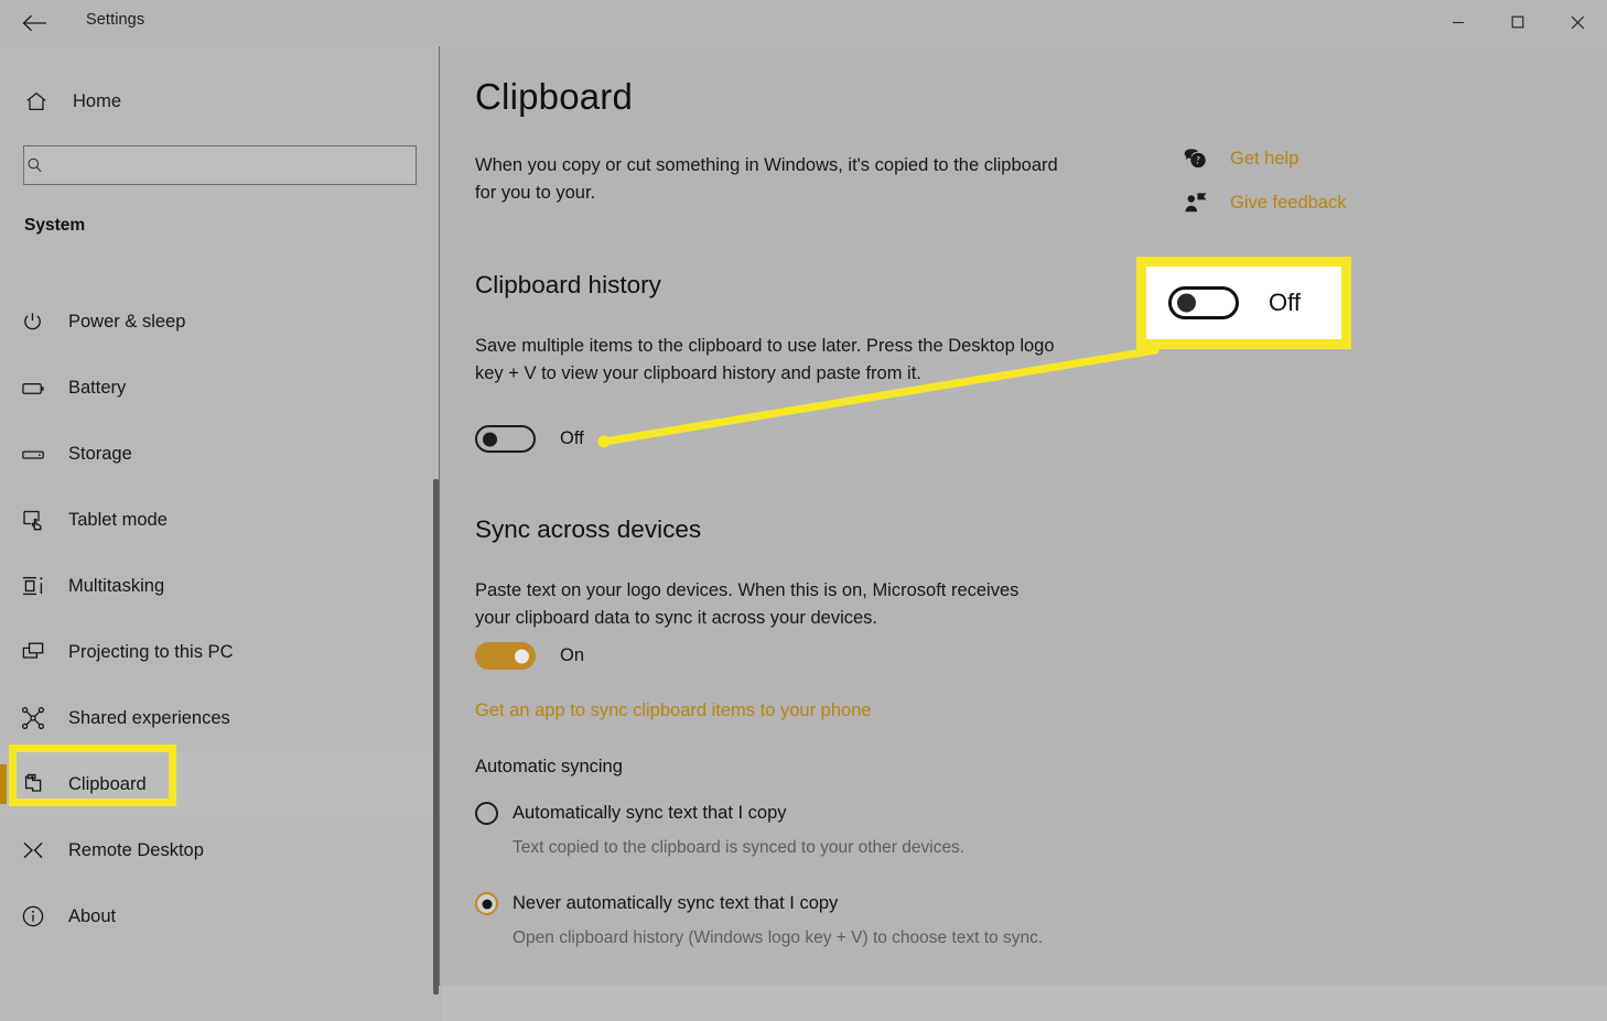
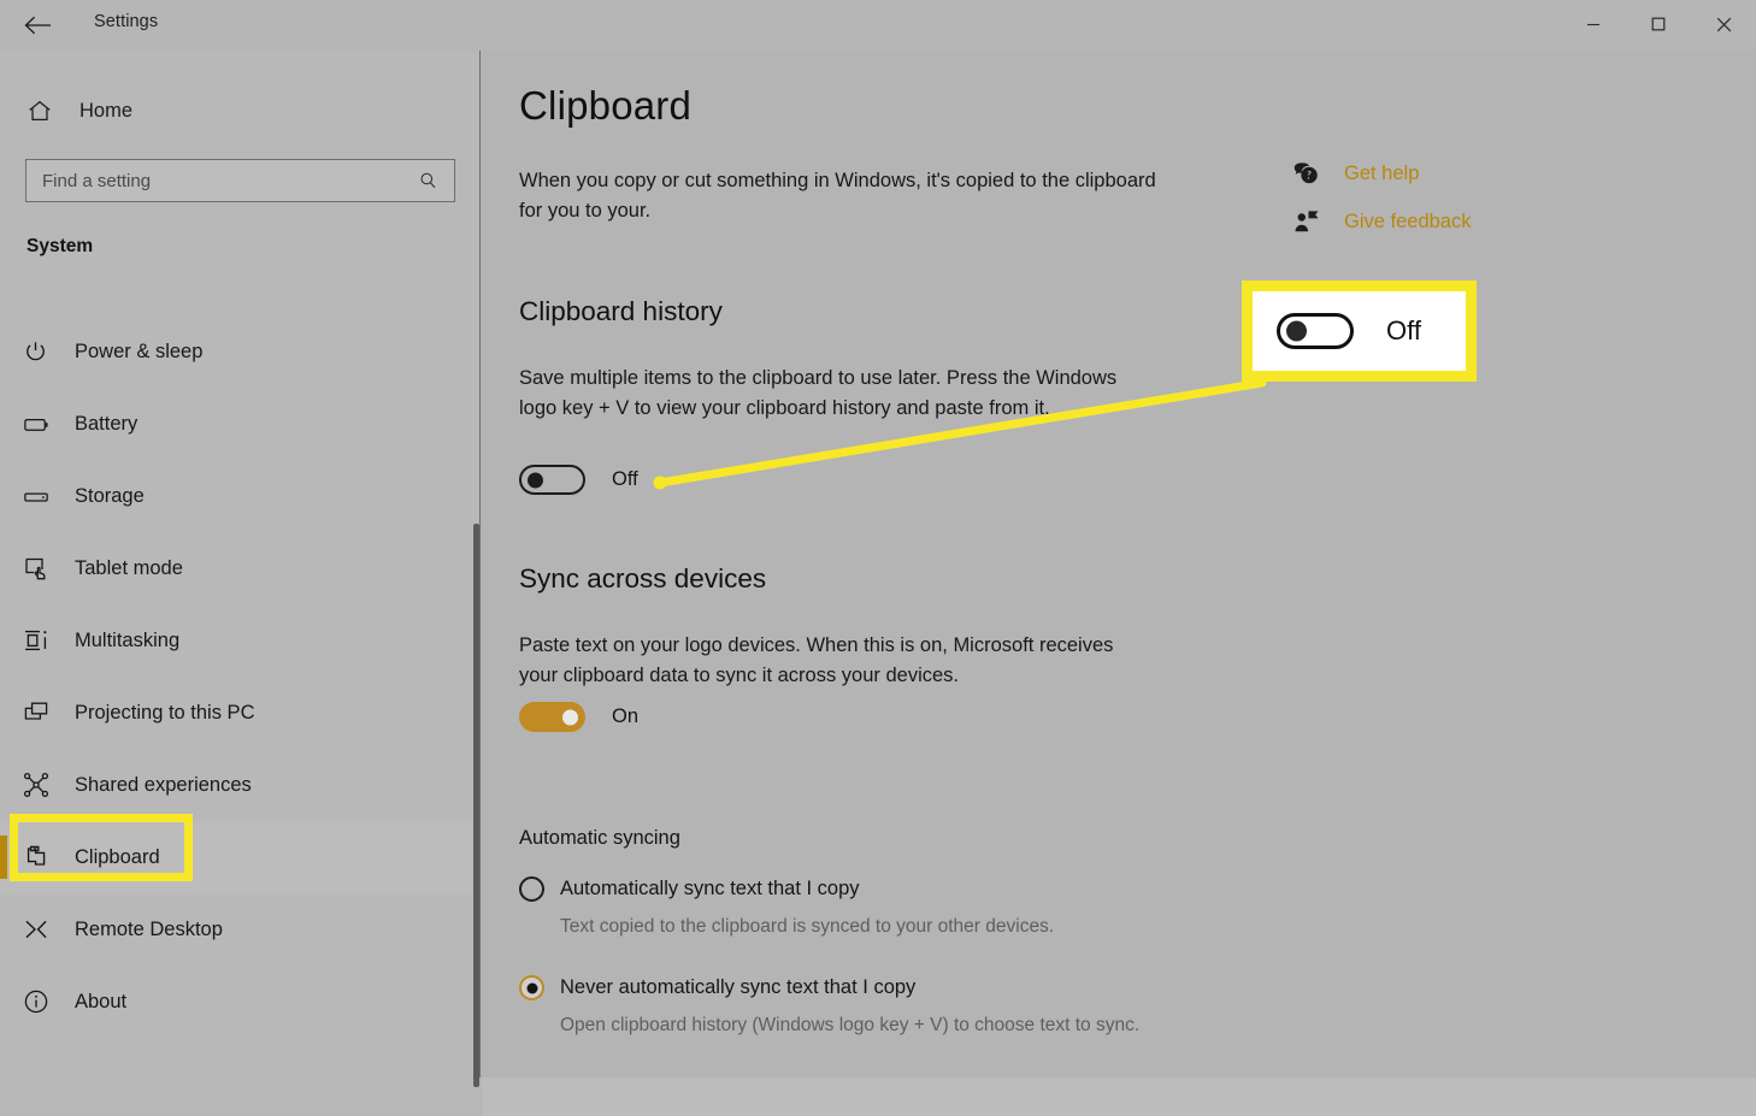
  Home
+ Find a setting
  System
  Power & sleep
  Battery
  Storage
  Tablet mode
  Multitasking
  Projecting to this PC
  Shared experiences
  Clipboard
  Remote Desktop
  About
  Clipboard
  When you copy or cut something in Windows, it's copied to the clipboard for you to your.
  Get help
  Give feedback
  Clipboard history
- Save multiple items to the clipboard to use later. Press the Desktop logo key + V to view your clipboard history and paste from it.
+ Save multiple items to the clipboard to use later. Press the Windows logo key + V to view your clipboard history and paste from it.
  Off
  Sync across devices
  Paste text on your logo devices. When this is on, Microsoft receives your clipboard data to sync it across your devices.
  On
- Get an app to sync clipboard items to your phone
  Automatic syncing
  Automatically sync text that I copy
  Text copied to the clipboard is synced to your other devices.
  Never automatically sync text that I copy
  Open clipboard history (Windows logo key + V) to choose text to sync.
  Settings
  Off
